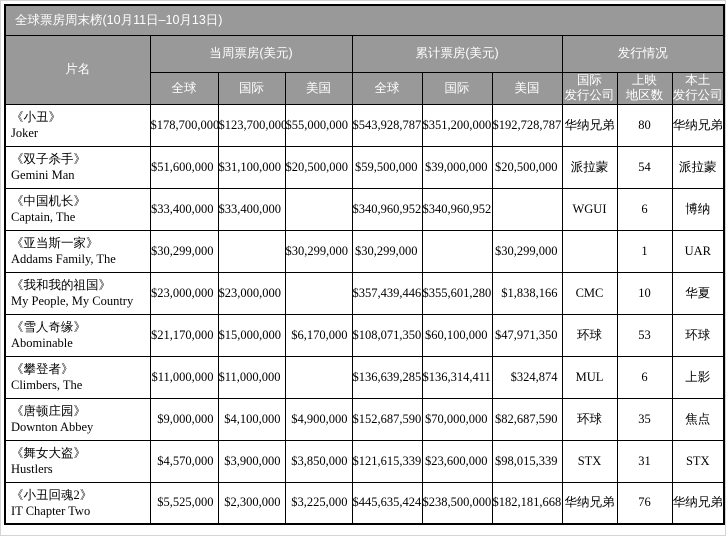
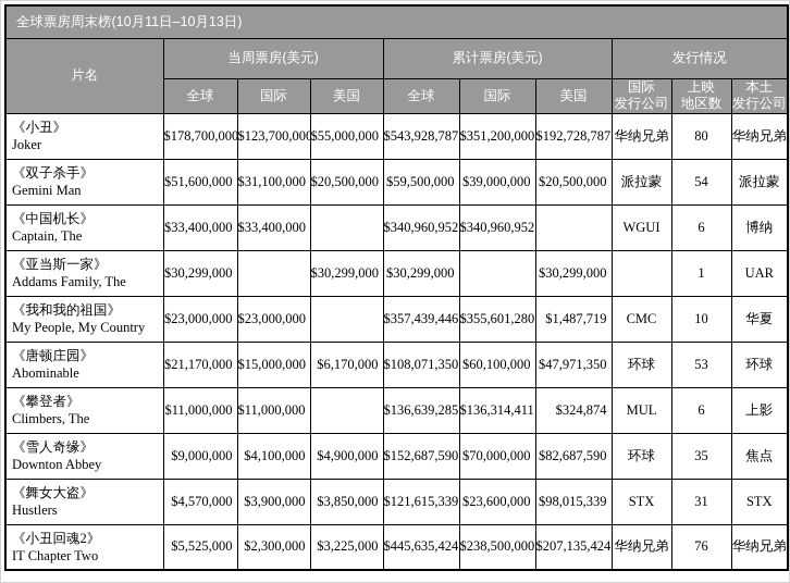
  全球票房周末榜(10月11日–10月13日)
  片名	当周票房(美元)	累计票房(美元)	发行情况
  全球	国际	美国	全球	国际	美国	国际 发行公司	上映 地区数	本土 发行公司
  《小丑》 Joker	$178,700,000	$123,700,000	$55,000,000	$543,928,787	$351,200,000	$192,728,787	华纳兄弟	80	华纳兄弟
  《双子杀手》 Gemini Man	$51,600,000	$31,100,000	$20,500,000	$59,500,000	$39,000,000	$20,500,000	派拉蒙	54	派拉蒙
  《中国机长》 Captain, The	$33,400,000	$33,400,000		$340,960,952	$340,960,952		WGUI	6	博纳
  《亚当斯一家》 Addams Family, The	$30,299,000		$30,299,000	$30,299,000		$30,299,000		1	UAR
- 《我和我的祖国》 My People, My Country	$23,000,000	$23,000,000		$357,439,446	$355,601,280	$1,838,166	CMC	10	华夏
+ 《我和我的祖国》 My People, My Country	$23,000,000	$23,000,000		$357,439,446	$355,601,280	$1,487,719	CMC	10	华夏
- 《雪人奇缘》 Abominable	$21,170,000	$15,000,000	$6,170,000	$108,071,350	$60,100,000	$47,971,350	环球	53	环球
+ 《唐顿庄园》 Abominable	$21,170,000	$15,000,000	$6,170,000	$108,071,350	$60,100,000	$47,971,350	环球	53	环球
  《攀登者》 Climbers, The	$11,000,000	$11,000,000		$136,639,285	$136,314,411	$324,874	MUL	6	上影
- 《唐顿庄园》 Downton Abbey	$9,000,000	$4,100,000	$4,900,000	$152,687,590	$70,000,000	$82,687,590	环球	35	焦点
+ 《雪人奇缘》 Downton Abbey	$9,000,000	$4,100,000	$4,900,000	$152,687,590	$70,000,000	$82,687,590	环球	35	焦点
  《舞女大盗》 Hustlers	$4,570,000	$3,900,000	$3,850,000	$121,615,339	$23,600,000	$98,015,339	STX	31	STX
- 《小丑回魂2》 IT Chapter Two	$5,525,000	$2,300,000	$3,225,000	$445,635,424	$238,500,000	$182,181,668	华纳兄弟	76	华纳兄弟
+ 《小丑回魂2》 IT Chapter Two	$5,525,000	$2,300,000	$3,225,000	$445,635,424	$238,500,000	$207,135,424	华纳兄弟	76	华纳兄弟
